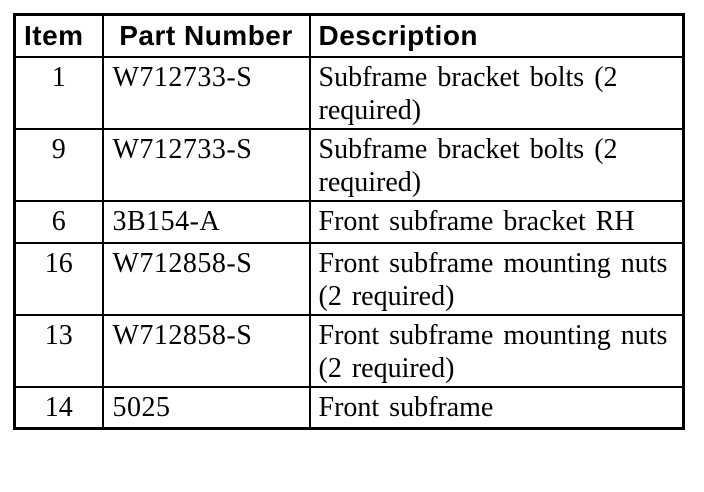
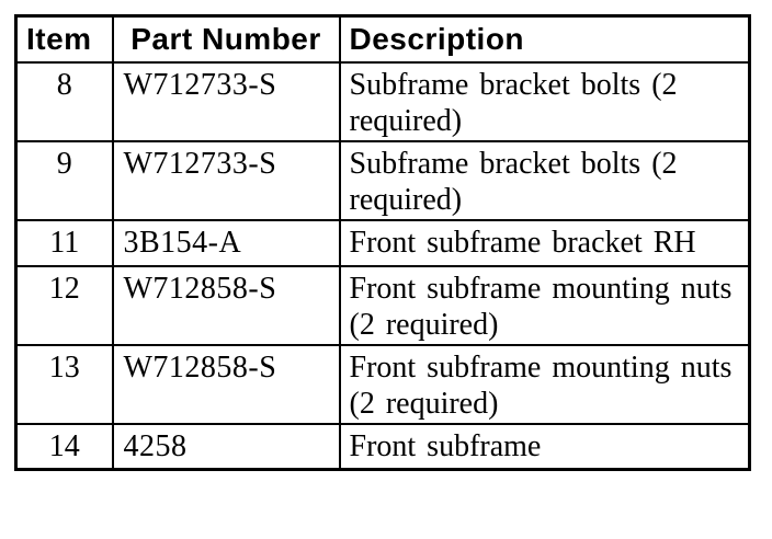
  Item	Part Number	Description
- 1	W712733-S	Subframe bracket bolts (2 required)
+ 8	W712733-S	Subframe bracket bolts (2 required)
  9	W712733-S	Subframe bracket bolts (2 required)
- 6	3B154-A	Front subframe bracket RH
+ 11	3B154-A	Front subframe bracket RH
- 16	W712858-S	Front subframe mounting nuts (2 required)
+ 12	W712858-S	Front subframe mounting nuts (2 required)
  13	W712858-S	Front subframe mounting nuts (2 required)
- 14	5025	Front subframe
+ 14	4258	Front subframe
